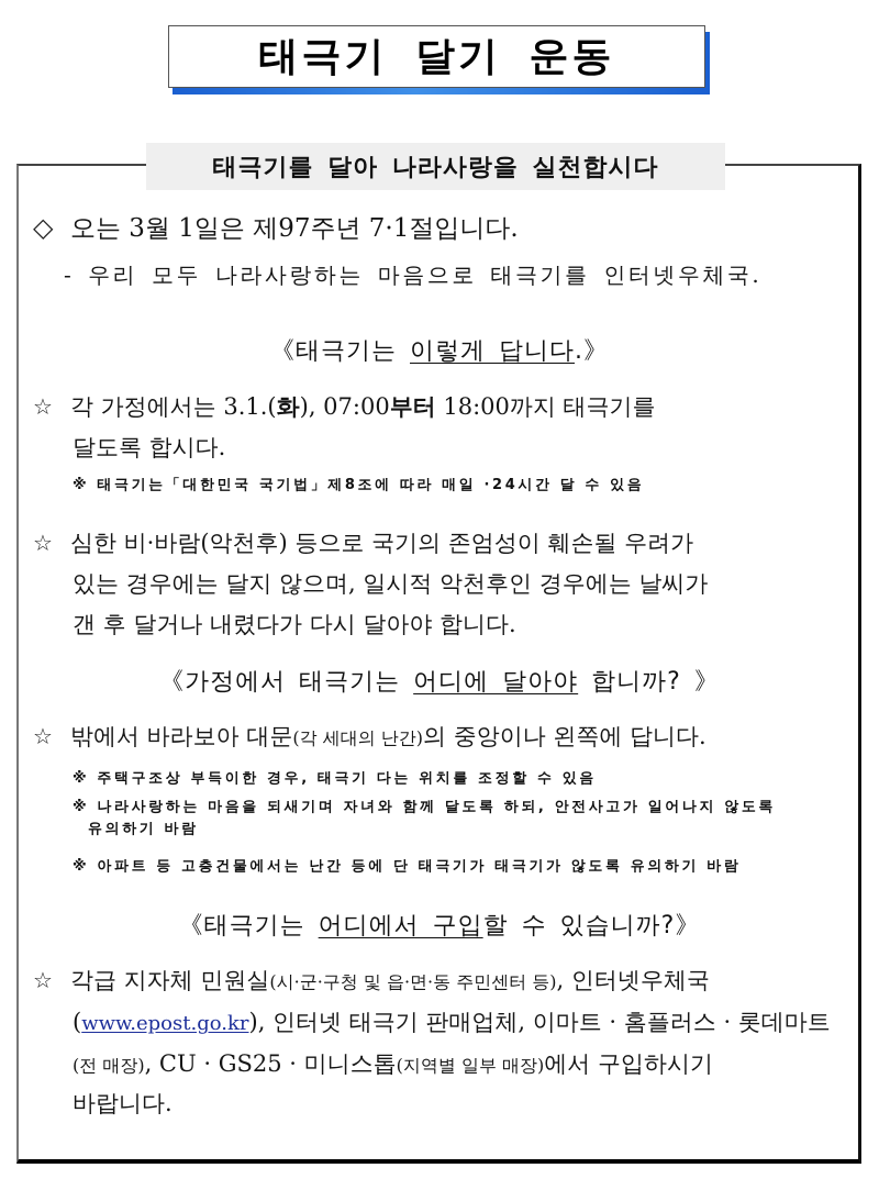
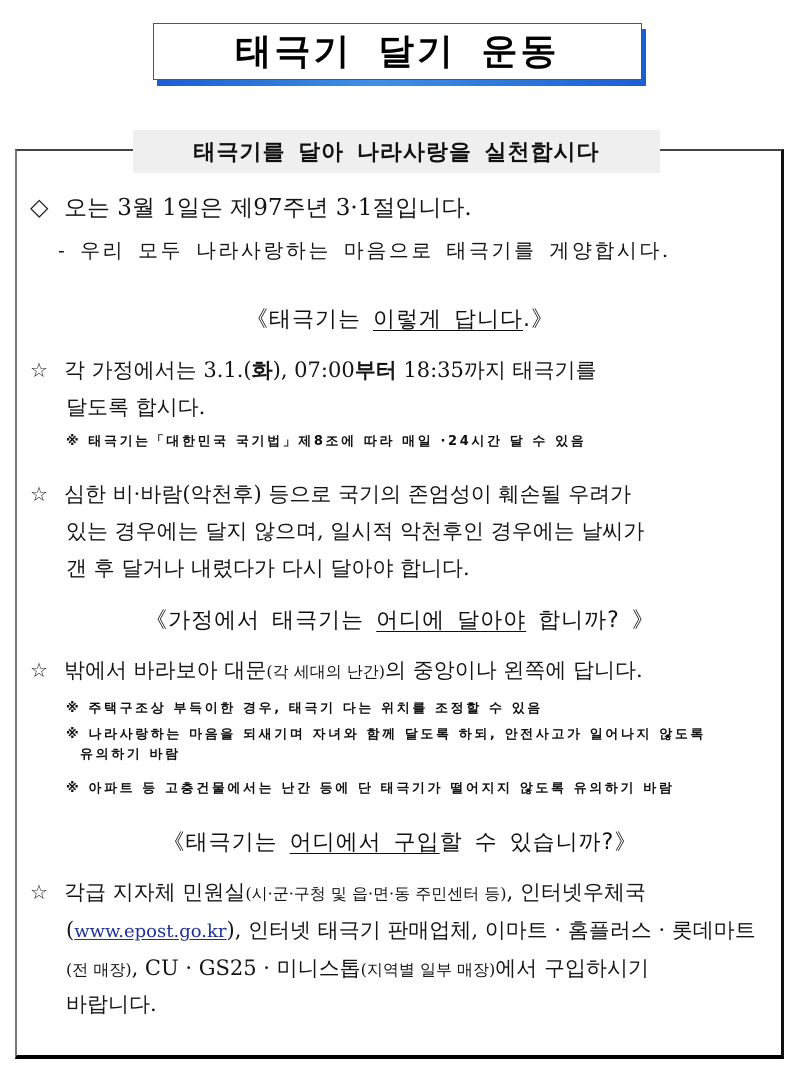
  태극기 달기 운동
  태극기를 달아 나라사랑을 실천합시다
- ◇ 오는 3월 1일은 제97주년 7·1절입니다.
+ ◇ 오는 3월 1일은 제97주년 3·1절입니다.
- - 우리 모두 나라사랑하는 마음으로 태극기를 인터넷우체국.
+ - 우리 모두 나라사랑하는 마음으로 태극기를 게양합시다.
  《태극기는 이렇게 답니다.》
- ☆ 각 가정에서는 3.1.(화), 07:00부터 18:00까지 태극기를
+ ☆ 각 가정에서는 3.1.(화), 07:00부터 18:35까지 태극기를
  달도록 합시다.
  ※ 태극기는「대한민국 국기법」제8조에 따라 매일 ·24시간 달 수 있음
  ☆ 심한 비·바람(악천후) 등으로 국기의 존엄성이 훼손될 우려가
  있는 경우에는 달지 않으며, 일시적 악천후인 경우에는 날씨가
  갠 후 달거나 내렸다가 다시 달아야 합니다.
  《가정에서 태극기는 어디에 달아야 합니까? 》
  ☆ 밖에서 바라보아 대문(각 세대의 난간)의 중앙이나 왼쪽에 답니다.
  ※ 주택구조상 부득이한 경우, 태극기 다는 위치를 조정할 수 있음
  ※ 나라사랑하는 마음을 되새기며 자녀와 함께 달도록 하되, 안전사고가 일어나지 않도록
  유의하기 바람
- ※ 아파트 등 고층건물에서는 난간 등에 단 태극기가 태극기가 않도록 유의하기 바람
+ ※ 아파트 등 고층건물에서는 난간 등에 단 태극기가 떨어지지 않도록 유의하기 바람
  《태극기는 어디에서 구입할 수 있습니까?》
  ☆ 각급 지자체 민원실(시·군·구청 및 읍·면·동 주민센터 등), 인터넷우체국
  (www.epost.go.kr), 인터넷 태극기 판매업체, 이마트 · 홈플러스 · 롯데마트
  (전 매장), CU · GS25 · 미니스톱(지역별 일부 매장)에서 구입하시기
  바랍니다.
